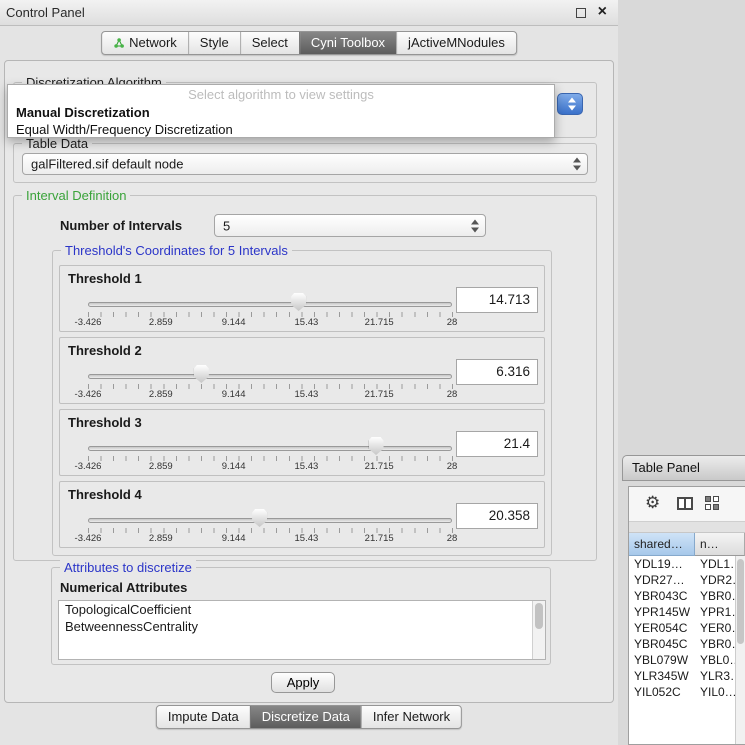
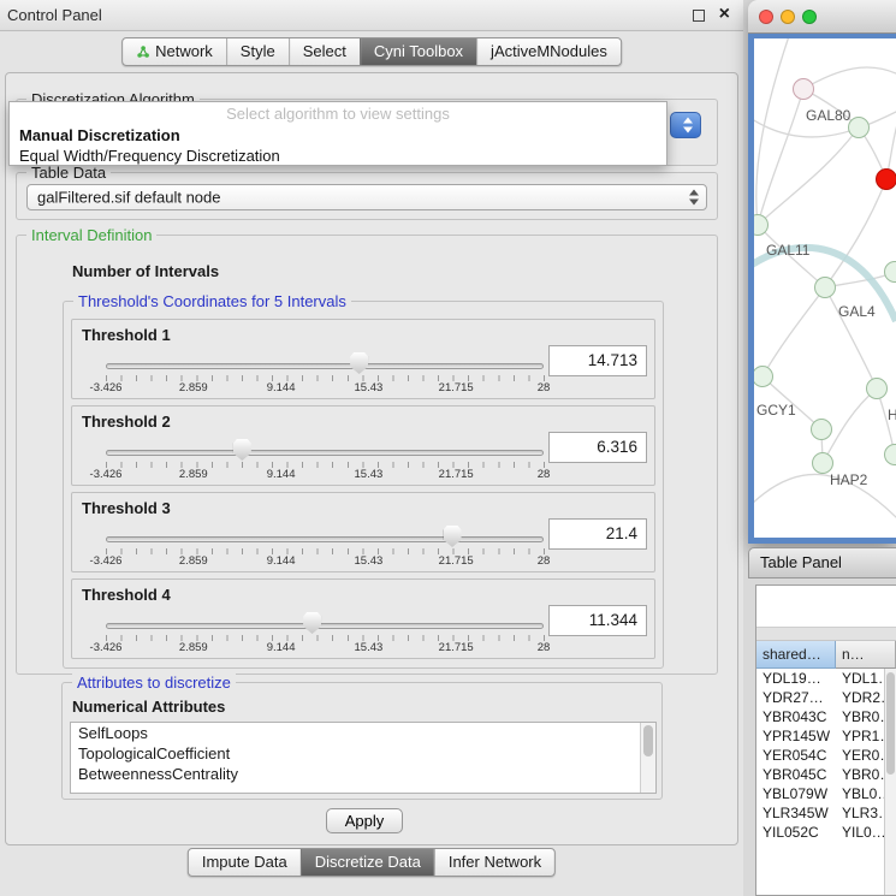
  Control Panel
  ×
  Network
  Style
  Select
  Cyni Toolbox
  jActiveMNodules
  Discretization Algorithm
  Select algorithm to view settings
  Manual Discretization
  Equal Width/Frequency Discretization
  Table Data
  galFiltered.sif default node
  Interval Definition
  Number of Intervals
- 5
  Threshold's Coordinates for 5 Intervals
  Threshold 1
  -3.426
  2.859
  9.144
  15.43
  21.715
  28
  14.713
  Threshold 2
  -3.426
  2.859
  9.144
  15.43
  21.715
  28
  6.316
  Threshold 3
  -3.426
  2.859
  9.144
  15.43
  21.715
  28
  21.4
  Threshold 4
  -3.426
  2.859
  9.144
  15.43
  21.715
  28
- 20.358
+ 11.344
  Attributes to discretize
  Numerical Attributes
+ SelfLoops
  TopologicalCoefficient
  BetweennessCentrality
  Apply
  Impute Data
  Discretize Data
  Infer Network
+ GAL80
+ GAL11
+ GAL4
+ GCY1
+ HAP2
+ H
  Table Panel
- ⚙
  shared…
  n…
  YDL19… YDL1
  YDR27… YDR2
  YBR043C YBR0
  YPR145W YPR1
  YER054C YER0
  YBR045C YBR0
  YBL079W YBL0
  YLR345W YLR3
  YIL052C YIL0…
